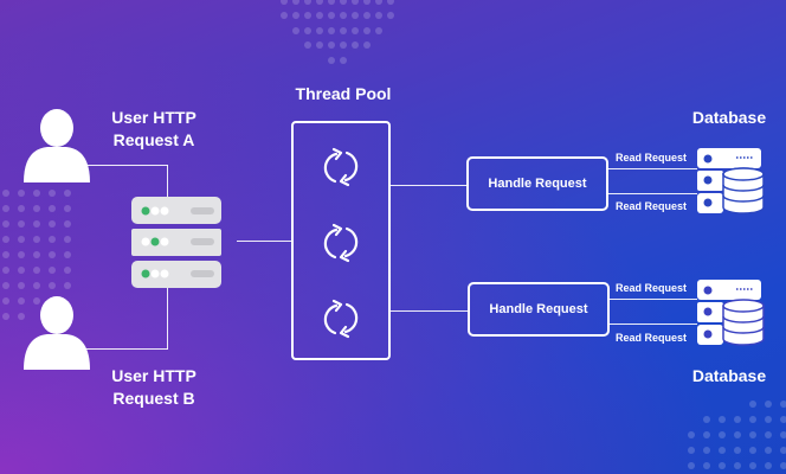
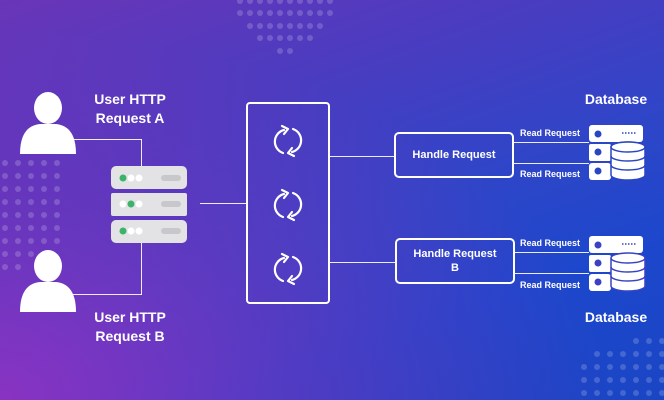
  User HTTP
  Request A
  User HTTP
  Request B
- Thread Pool
  Handle Request
  Handle Request
+ B
  Read Request
  Read Request
  Read Request
  Read Request
  Database
  Database
